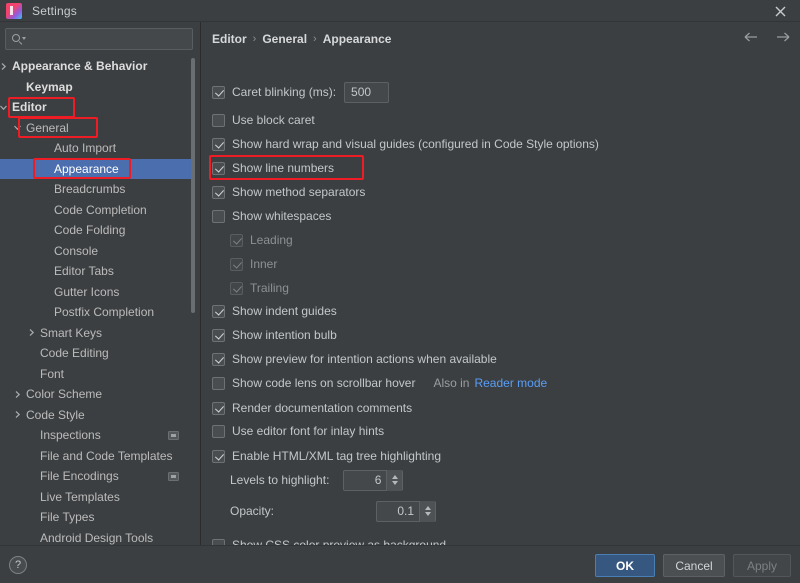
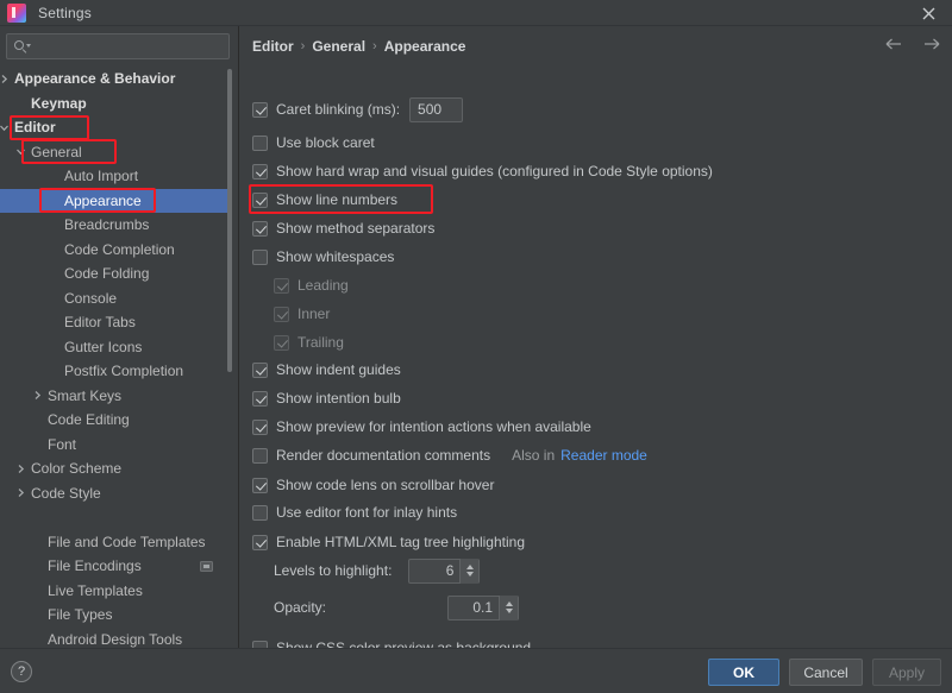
  Settings
  Appearance & Behavior
  Keymap
  Editor
  General
  Auto Import
  Appearance
  Breadcrumbs
  Code Completion
  Code Folding
  Console
  Editor Tabs
  Gutter Icons
  Postfix Completion
  Smart Keys
  Code Editing
  Font
  Color Scheme
  Code Style
- Inspections
  File and Code Templates
  File Encodings
  Live Templates
  File Types
  Android Design Tools
  Editor
  ›
  General
  ›
  Appearance
  Caret blinking (ms):
  500
  Use block caret
  Show hard wrap and visual guides (configured in Code Style options)
  Show line numbers
  Show method separators
  Show whitespaces
  Leading
  Inner
  Trailing
  Show indent guides
  Show intention bulb
  Show preview for intention actions when available
- Show code lens on scrollbar hover
+ Render documentation comments
  Also in Reader mode
- Render documentation comments
+ Show code lens on scrollbar hover
  Use editor font for inlay hints
  Enable HTML/XML tag tree highlighting
  Levels to highlight:
  6
  Opacity:
  0.1
  ?
  OK
  Cancel
  Apply
